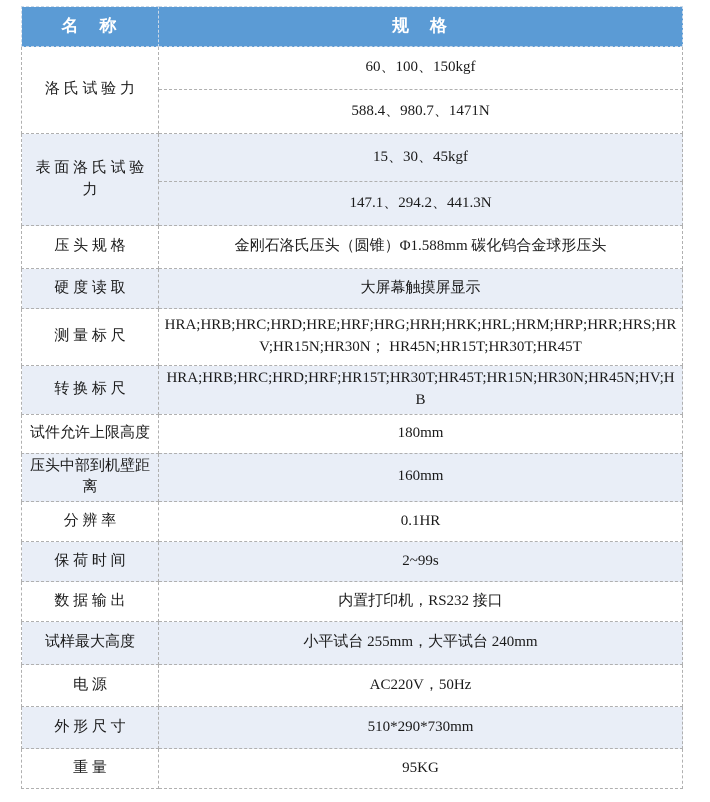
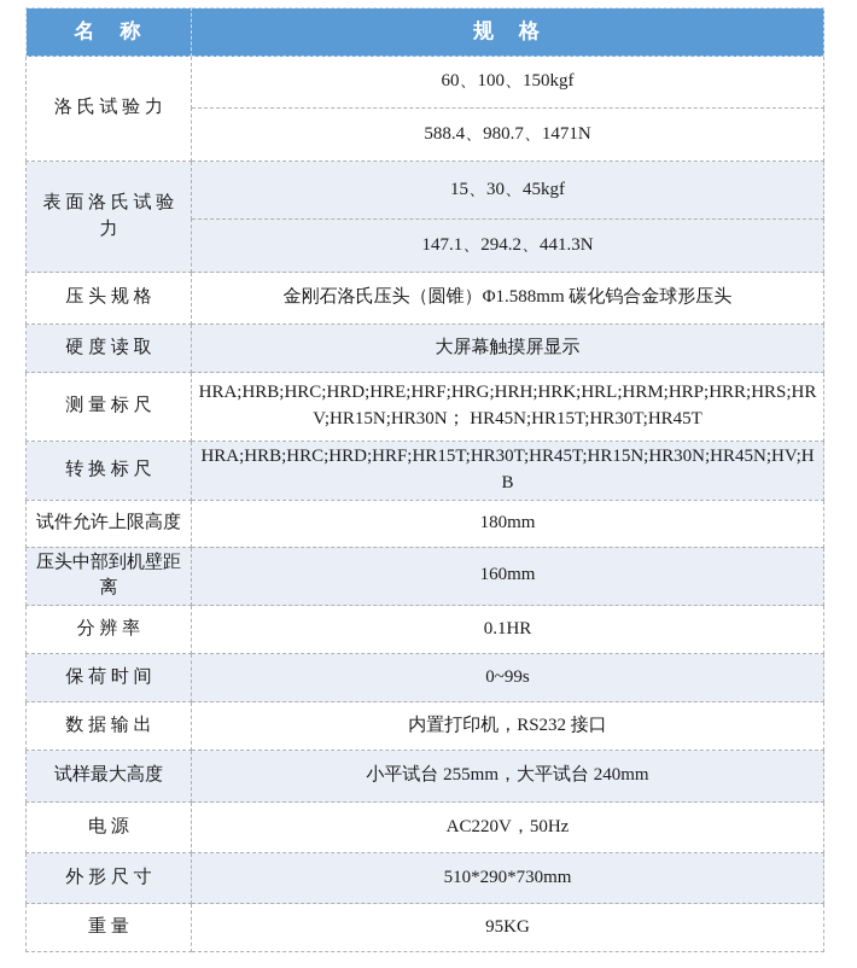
  名 称	规 格
  洛 氏 试 验 力	60、100、150kgf
  588.4、980.7、1471N
  表 面 洛 氏 试 验 力	15、30、45kgf
  147.1、294.2、441.3N
  压 头 规 格	金刚石洛氏压头（圆锥）Φ1.588mm 碳化钨合金球形压头
  硬 度 读 取	大屏幕触摸屏显示
  测 量 标 尺	HRA;HRB;HRC;HRD;HRE;HRF;HRG;HRH;HRK;HRL;HRM;HRP;HRR;HRS;HRV;HR15N;HR30N； HR45N;HR15T;HR30T;HR45T
  转 换 标 尺	HRA;HRB;HRC;HRD;HRF;HR15T;HR30T;HR45T;HR15N;HR30N;HR45N;HV;HB
  试件允许上限高度	180mm
  压头中部到机壁距离	160mm
  分 辨 率	0.1HR
- 保 荷 时 间	2~99s
+ 保 荷 时 间	0~99s
  数 据 输 出	内置打印机，RS232 接口
  试样最大高度	小平试台 255mm，大平试台 240mm
  电 源	AC220V，50Hz
  外 形 尺 寸	510*290*730mm
  重 量	95KG
